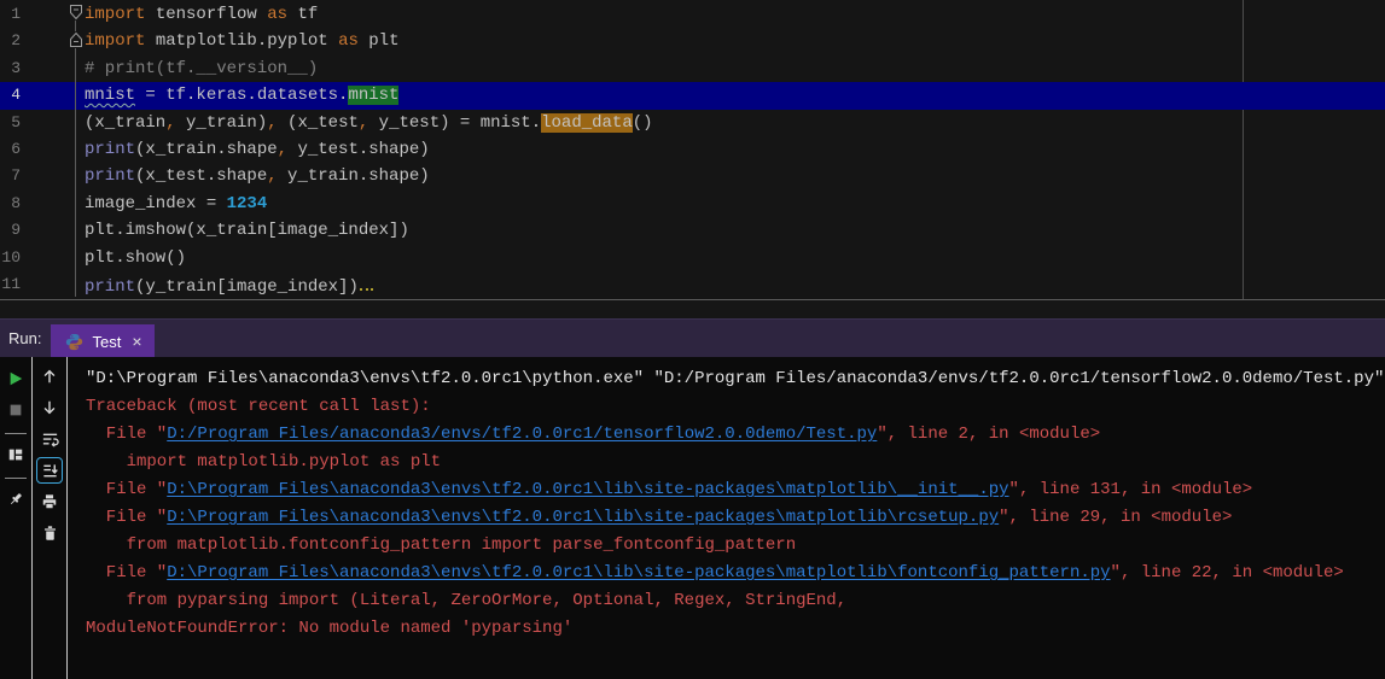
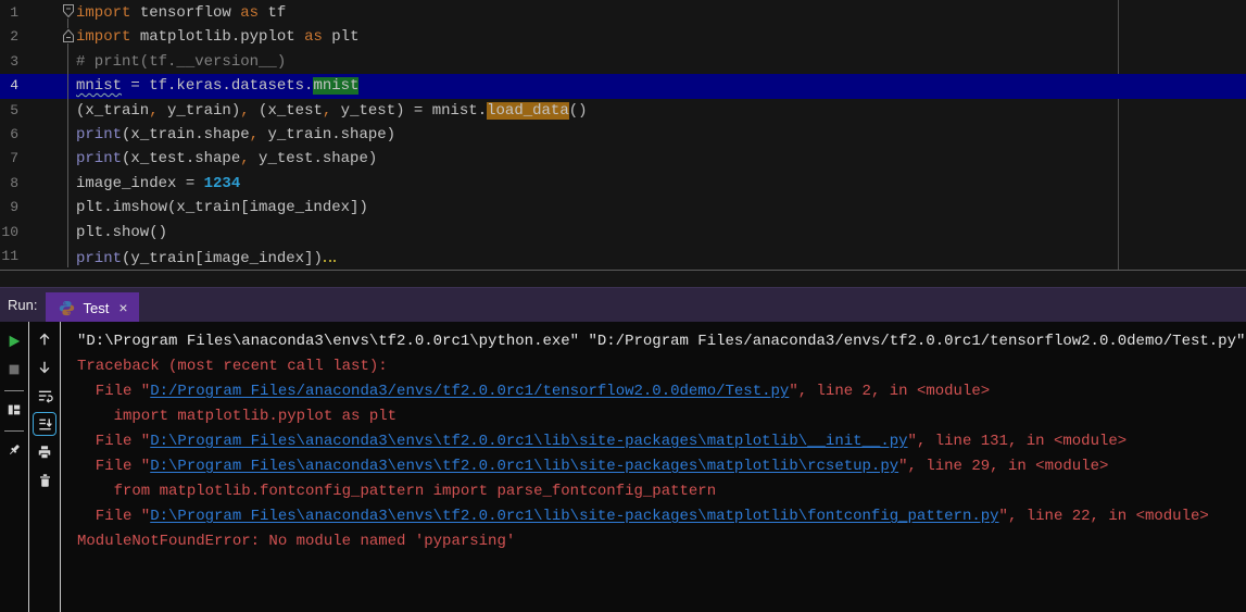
  1
  import tensorflow as tf
  2
  import matplotlib.pyplot as plt
  3
  # print(tf.__version__)
  4
  mnist = tf.keras.datasets.mnist
  5
  (x_train, y_train), (x_test, y_test) = mnist.load_data()
  6
- print(x_train.shape, y_test.shape)
+ print(x_train.shape, y_train.shape)
  7
- print(x_test.shape, y_train.shape)
+ print(x_test.shape, y_test.shape)
  8
  image_index = 1234
  9
  plt.imshow(x_train[image_index])
  10
  plt.show()
  11
  print(y_train[image_index])
  Run:
  Test
  ×
  "D:\Program Files\anaconda3\envs\tf2.0.0rc1\python.exe" "D:/Program Files/anaconda3/envs/tf2.0.0rc1/tensorflow2.0.0demo/Test.py"
  Traceback (most recent call last):
  File "D:/Program Files/anaconda3/envs/tf2.0.0rc1/tensorflow2.0.0demo/Test.py", line 2, in <module>
  import matplotlib.pyplot as plt
  File "D:\Program Files\anaconda3\envs\tf2.0.0rc1\lib\site-packages\matplotlib\__init__.py", line 131, in <module>
  File "D:\Program Files\anaconda3\envs\tf2.0.0rc1\lib\site-packages\matplotlib\rcsetup.py", line 29, in <module>
  from matplotlib.fontconfig_pattern import parse_fontconfig_pattern
  File "D:\Program Files\anaconda3\envs\tf2.0.0rc1\lib\site-packages\matplotlib\fontconfig_pattern.py", line 22, in <module>
- from pyparsing import (Literal, ZeroOrMore, Optional, Regex, StringEnd,
  ModuleNotFoundError: No module named 'pyparsing'
